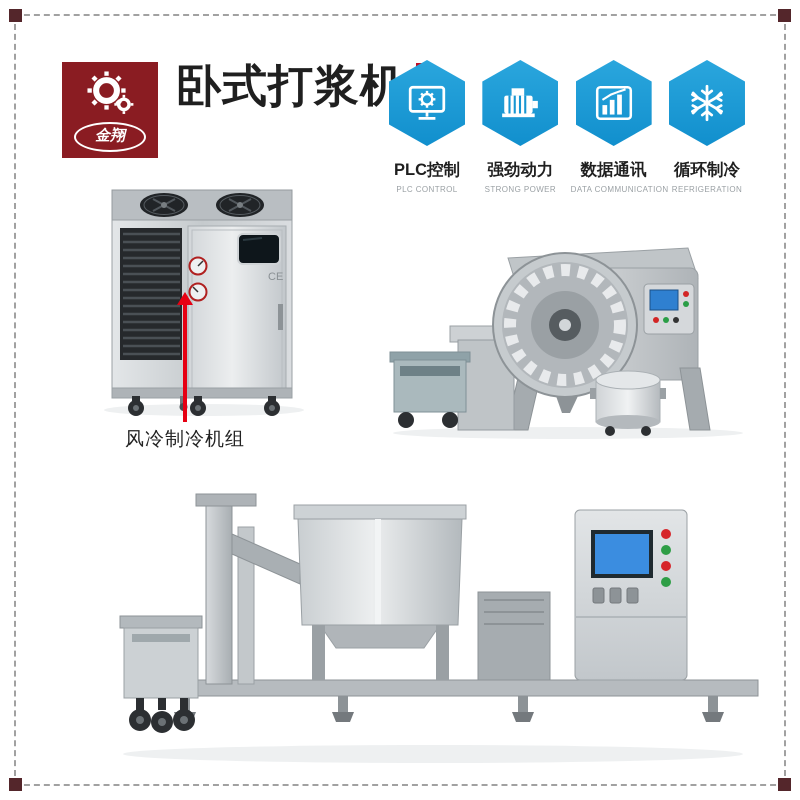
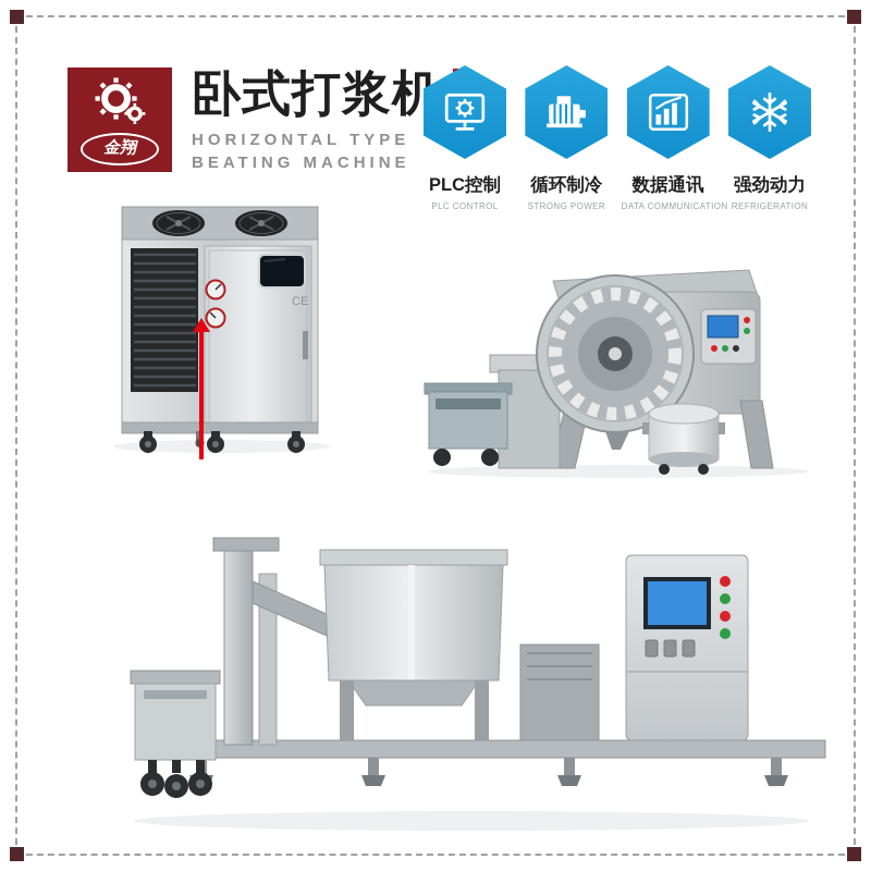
  金翔
  卧式打浆机
+ HORIZONTAL TYPE
+ BEATING MACHINE
  PLC控制
  PLC CONTROL
- 强劲动力
+ 循环制冷
  STRONG POWER
  数据通讯
  DATA COMMUNICATIO
- 循环制冷
+ 强劲动力
  REFRIGERATION
  CE
- 风冷制冷机组
